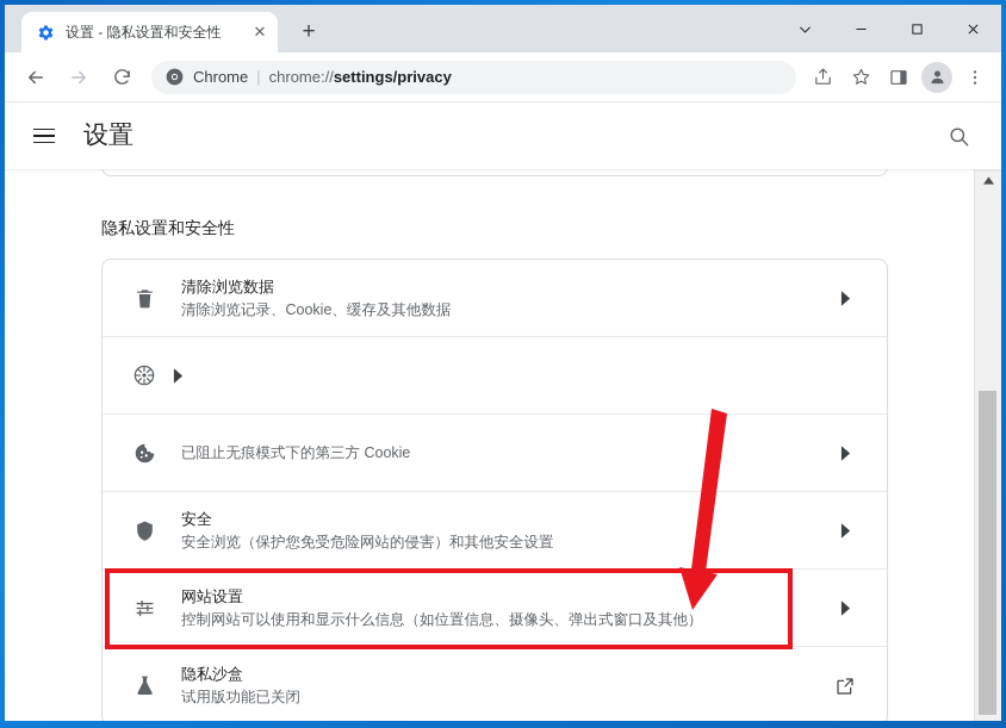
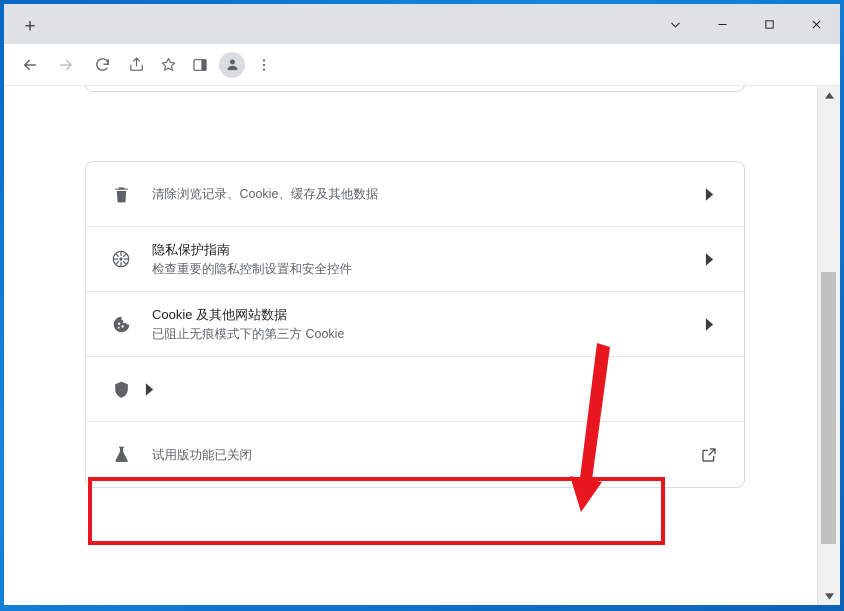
- 设置 - 隐私设置和安全性
- ✕
  +
- Chrome
- |
- chrome://settings/privacy
- 设置
- 隐私设置和安全性
- 清除浏览数据
  清除浏览记录、Cookie、缓存及其他数据
+ 隐私保护指南
+ 检查重要的隐私控制设置和安全控件
+ Cookie 及其他网站数据
  已阻止无痕模式下的第三方 Cookie
- 安全
- 安全浏览（保护您免受危险网站的侵害）和其他安全设置
- 网站设置
- 控制网站可以使用和显示什么信息（如位置信息、摄像头、弹出式窗口及其他）
- 隐私沙盒
  试用版功能已关闭
